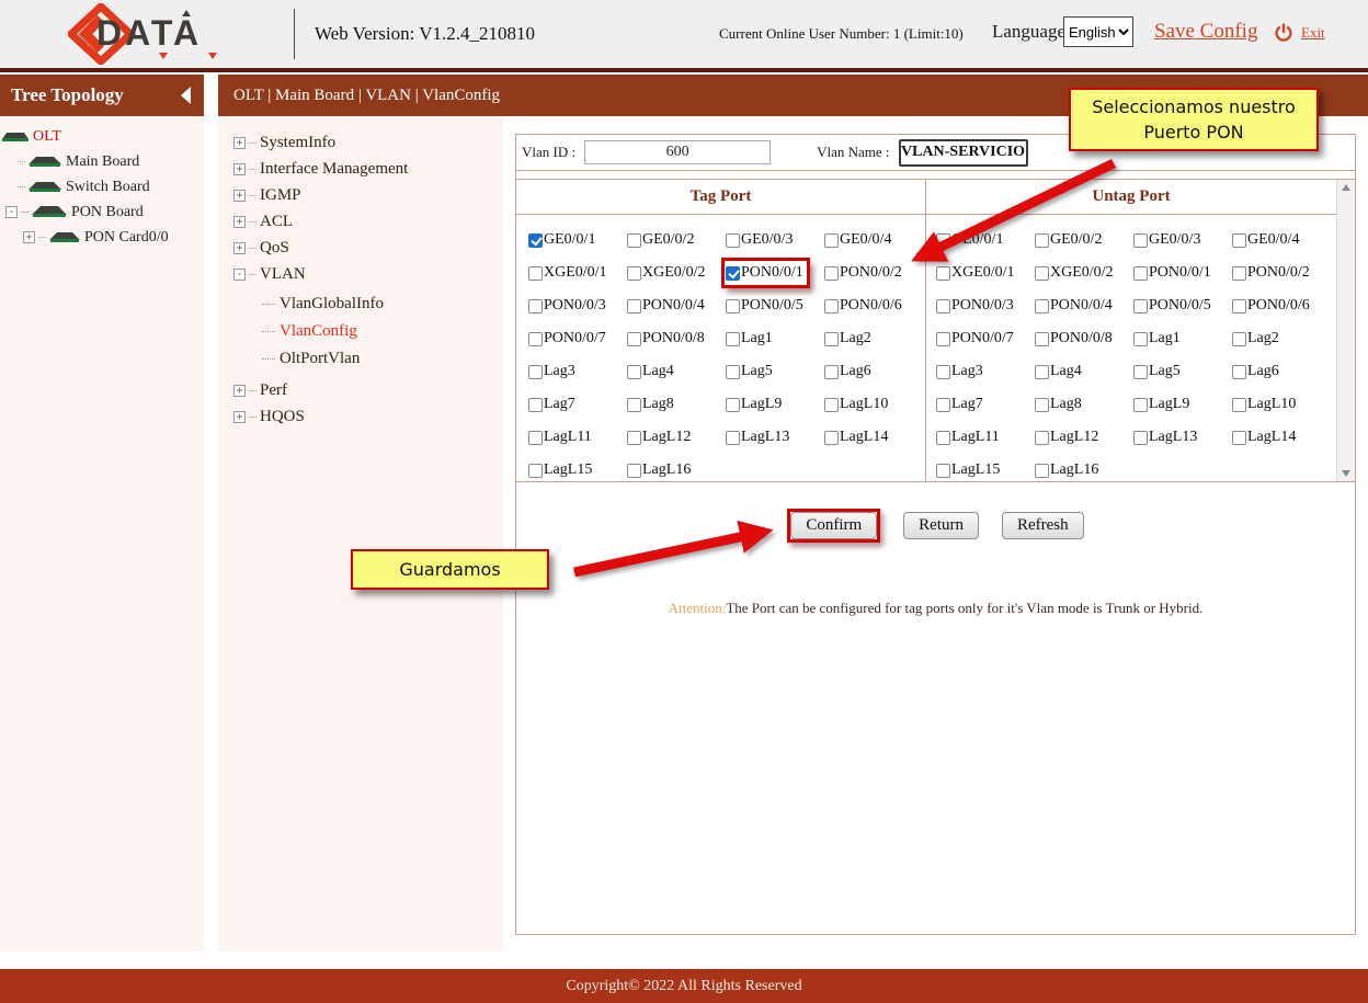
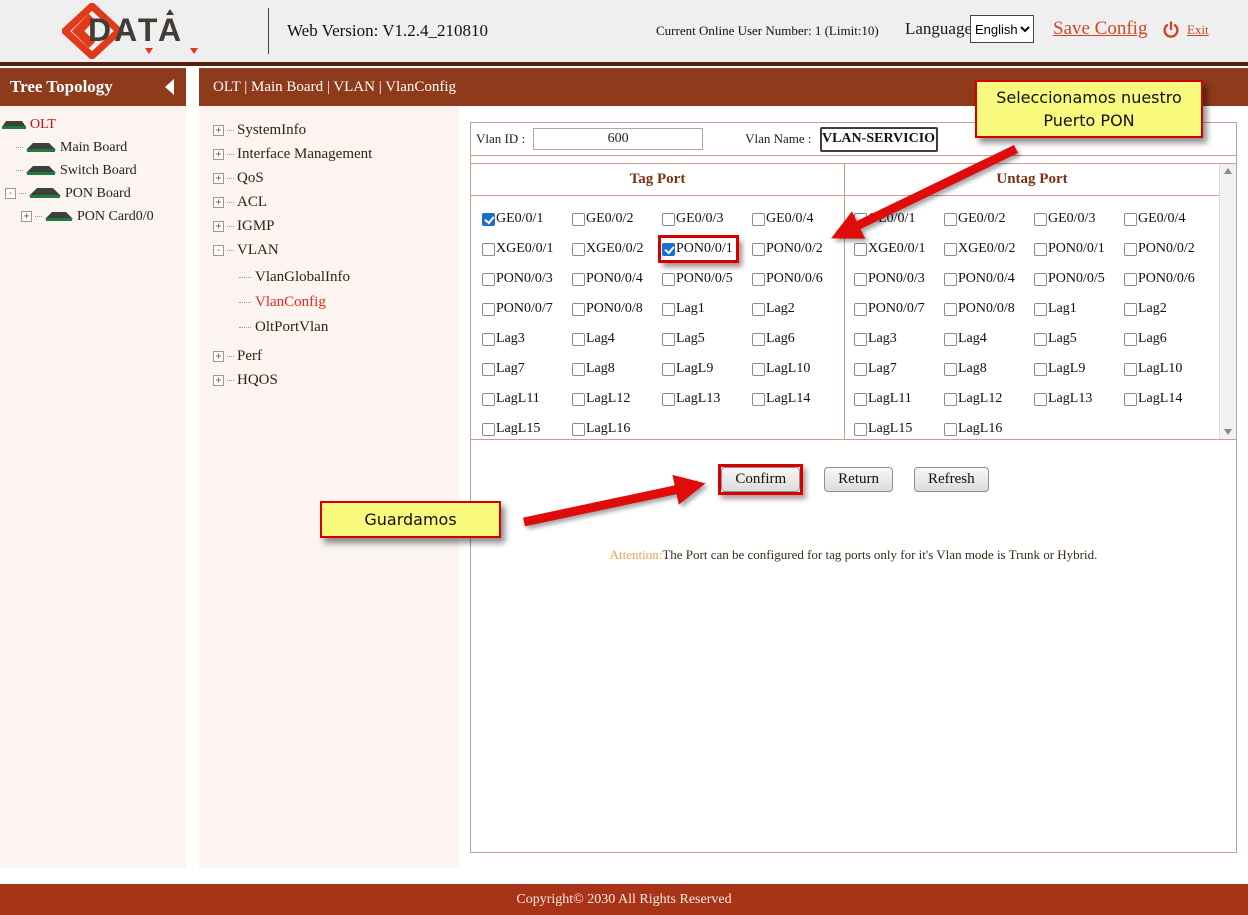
  DATA
  Web Version: V1.2.4_210810
  Current Online User Number: 1 (Limit:10)
  Language
  English
  Save Config
  Exit
  Tree Topology
  OLT | Main Board | VLAN | VlanConfig
  OLT
  Main Board
  Switch Board
  -
  PON Board
  +
  PON Card0/0
  +
  SystemInfo
  +
  Interface Management
  +
- IGMP
+ QoS
  +
  ACL
  +
- QoS
+ IGMP
  -
  VLAN
  VlanGlobalInfo
  VlanConfig
  OltPortVlan
  +
  Perf
  +
  HQOS
  Vlan ID :
  600
  Vlan Name :
  VLAN-SERVICIO
  Tag Port
  GE0/0/1
  GE0/0/2
  GE0/0/3
  GE0/0/4
  XGE0/0/1
  XGE0/0/2
  PON0/0/1
  PON0/0/2
  PON0/0/3
  PON0/0/4
  PON0/0/5
  PON0/0/6
  PON0/0/7
  PON0/0/8
  Lag1
  Lag2
  Lag3
  Lag4
  Lag5
  Lag6
  Lag7
  Lag8
  LagL9
  LagL10
  LagL11
  LagL12
  LagL13
  LagL14
  LagL15
  LagL16
  Untag Port
  0/0/1
  GE0/0/2
  GE0/0/3
  GE0/0/4
  XGE0/0/1
  XGE0/0/2
  PON0/0/1
  PON0/0/2
  PON0/0/3
  PON0/0/4
  PON0/0/5
  PON0/0/6
  PON0/0/7
  PON0/0/8
  Lag1
  Lag2
  Lag3
  Lag4
  Lag5
  Lag6
  Lag7
  Lag8
  LagL9
  LagL10
  LagL11
  LagL12
  LagL13
  LagL14
  LagL15
  LagL16
  Confirm
  Return
  Refresh
  Attention:The Port can be configured for tag ports only for it's Vlan mode is Trunk or Hybrid.
- Copyright© 2022 All Rights Reserved
+ Copyright© 2030 All Rights Reserved
  Seleccionamos nuestro Puerto PON
  Guardamos
